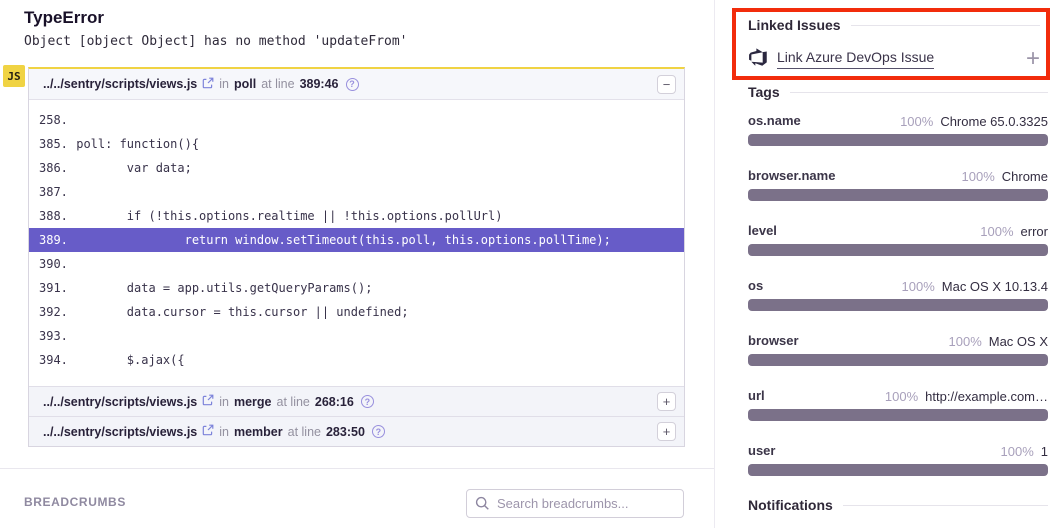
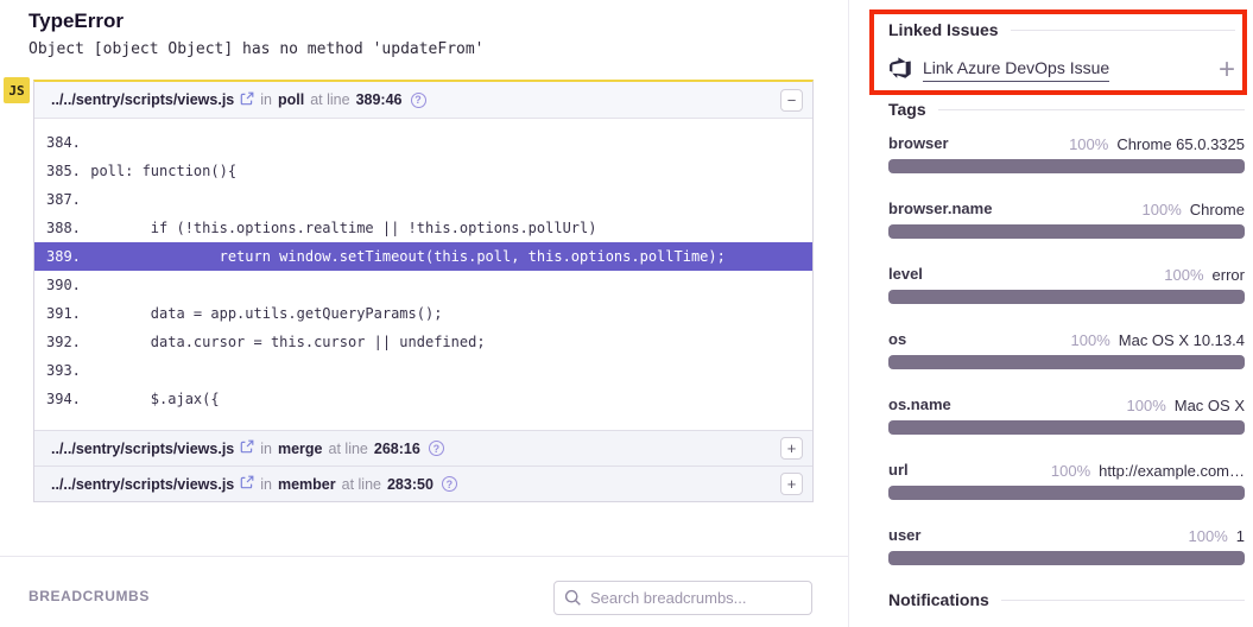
  TypeError
  Object [object Object] has no method 'updateFrom'
  JS
  ../../sentry/scripts/views.js
  in
  poll
  at line
  389:46
  ?
  −
- 258.
+ 384.
  385. poll: function(){
- 386. var data;
  387.
  388. if (!this.options.realtime || !this.options.pollUrl)
  389. return window.setTimeout(this.poll, this.options.pollTime);
  390.
  391. data = app.utils.getQueryParams();
  392. data.cursor = this.cursor || undefined;
  393.
  394. $.ajax({
  ../../sentry/scripts/views.js
  in
  merge
  at line
  268:16
  ?
  +
  ../../sentry/scripts/views.js
  in
  member
  at line
  283:50
  ?
  +
  BREADCRUMBS
  Search breadcrumbs...
  Linked Issues
  Link Azure DevOps Issue
  +
  Tags
- os.name
+ browser
  100% Chrome 65.0.3325
  browser.name
  100% Chrome
  level
  100% error
  os
  100% Mac OS X 10.13.4
- browser
+ os.name
  100% Mac OS X
  url
  100% http://example.com…
  user
  100% 1
  Notifications
